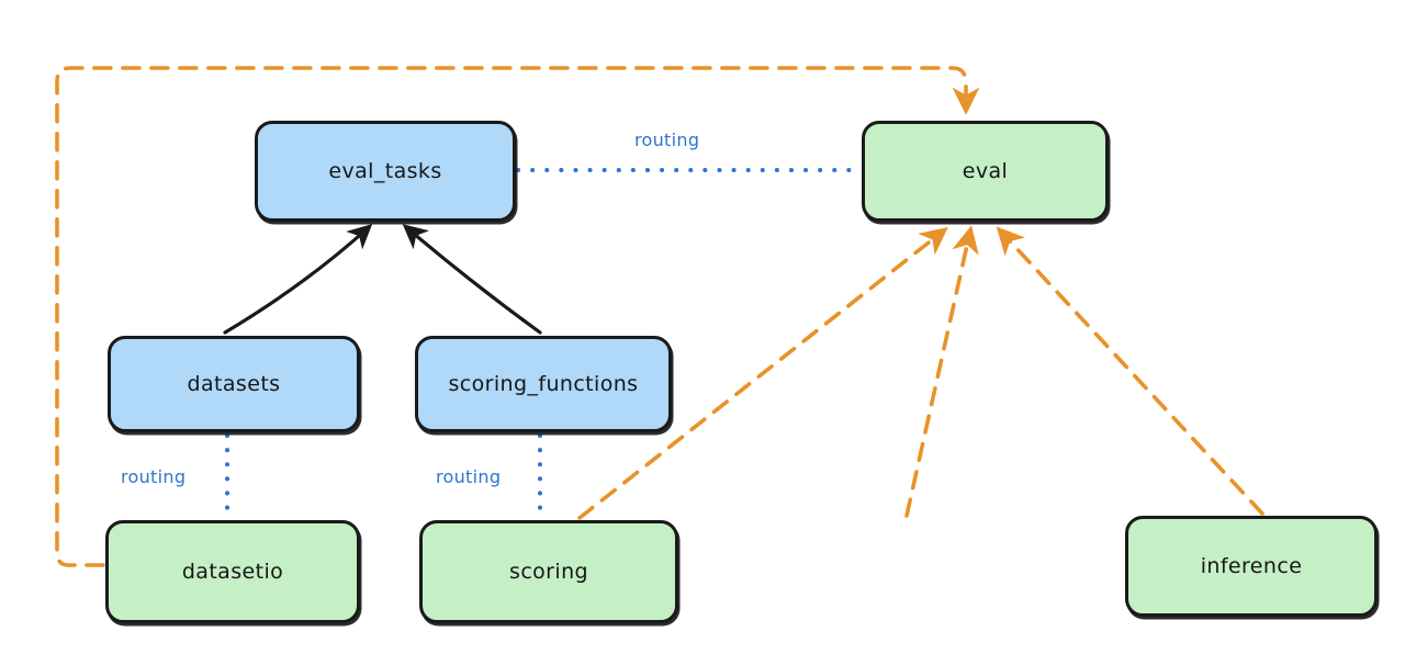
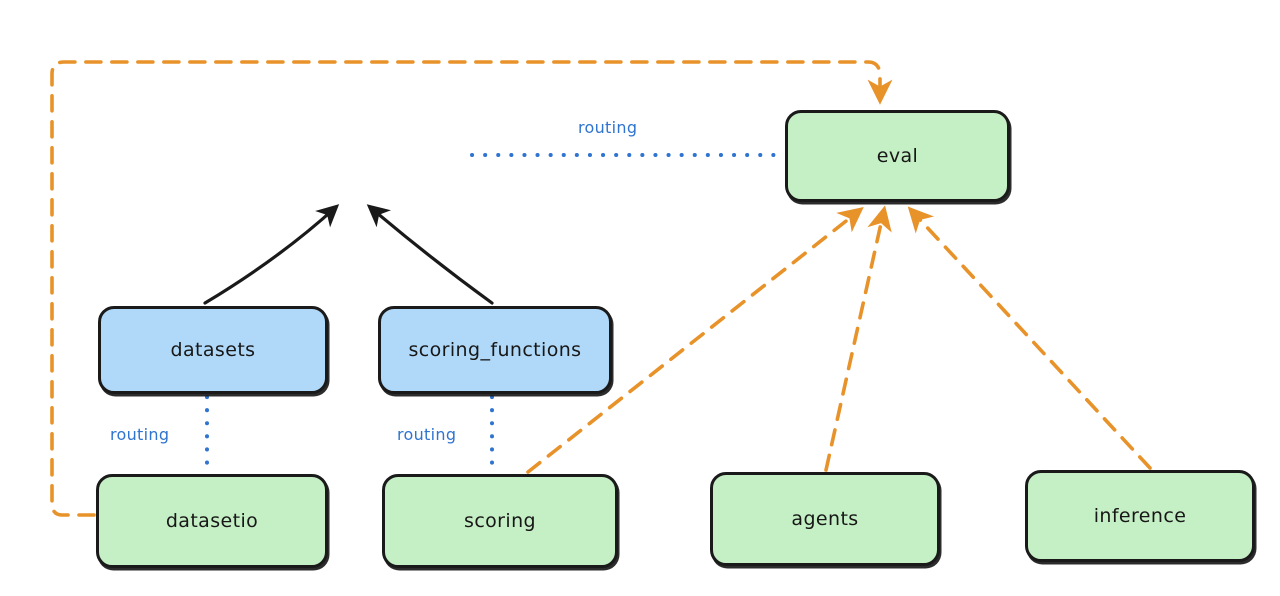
- eval_tasks
  eval
  datasets
  scoring_functions
  datasetio
  scoring
+ agents
  inference
  routing
  routing
  routing
